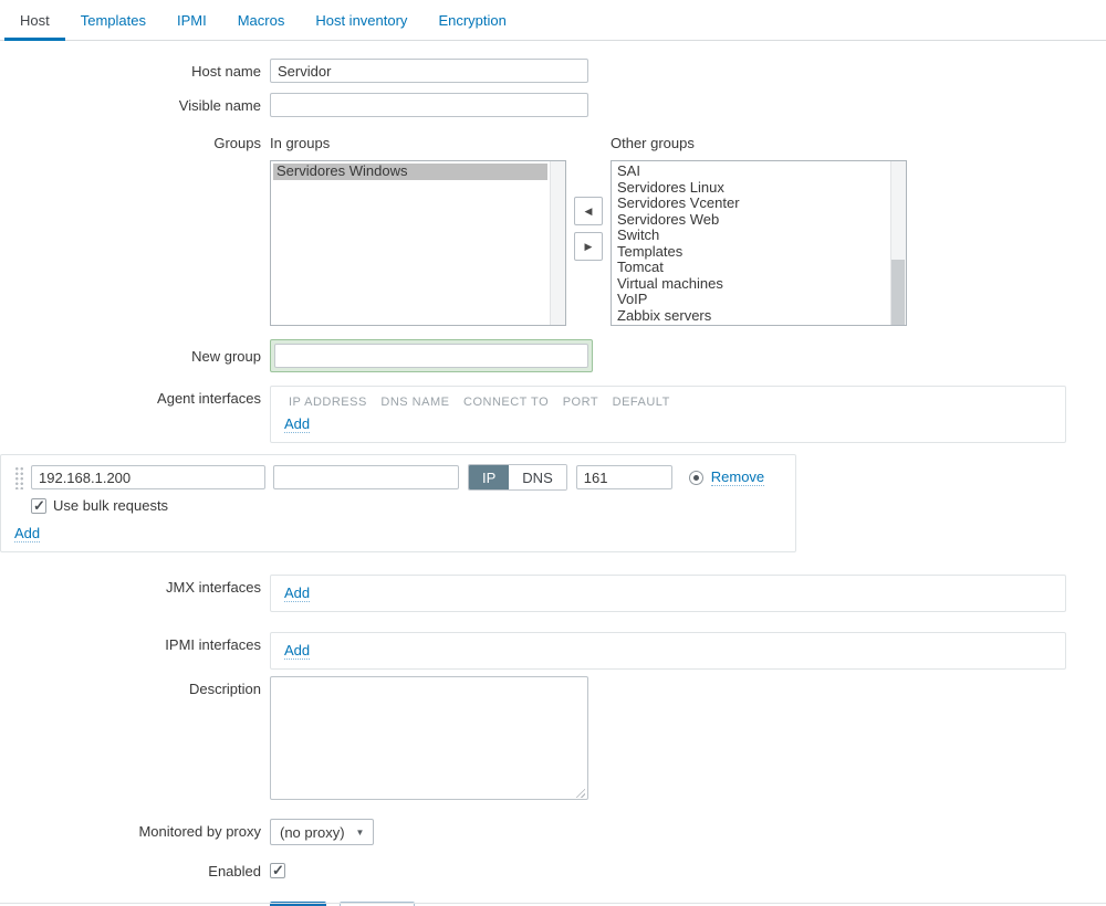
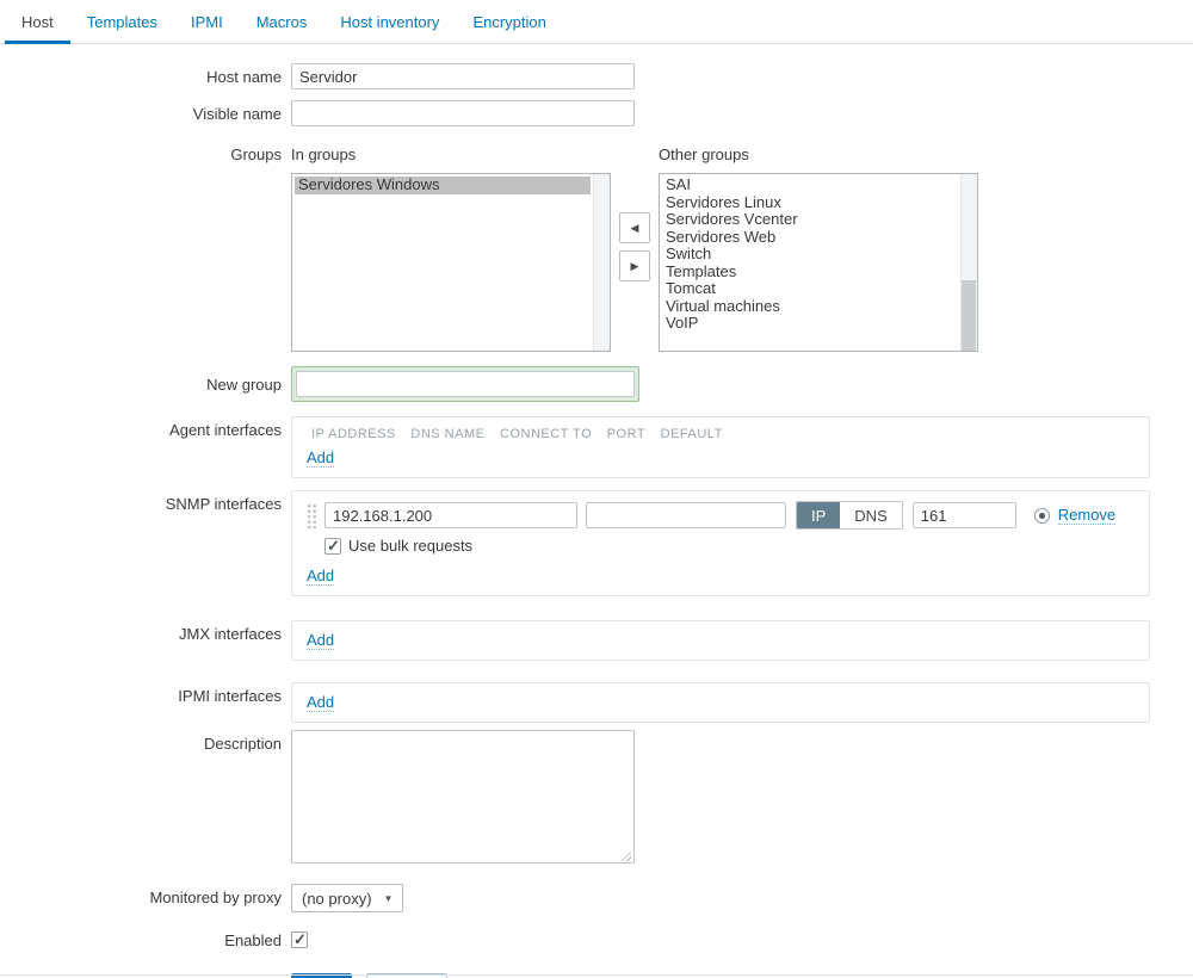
  Host
  Templates
  IPMI
  Macros
  Host inventory
  Encryption
  Host name
  Servidor
  Visible name
  Groups
  In groups
  Servidores Windows
  ◀
  ▶
  Other groups
  SAI
  Servidores Linux
  Servidores Vcenter
  Servidores Web
  Switch
  Templates
  Tomcat
  Virtual machines
  VoIP
- Zabbix servers
  New group
  Agent interfaces
  IP ADDRESS DNS NAME CONNECT TO PORT DEFAULT
  Add
+ SNMP interfaces
  192.168.1.200
  IP
  DNS
  161
  Remove
  Use bulk requests
  Add
  JMX interfaces
  Add
  IPMI interfaces
  Add
  Description
  Monitored by proxy
  (no proxy)
  ▼
  Enabled
